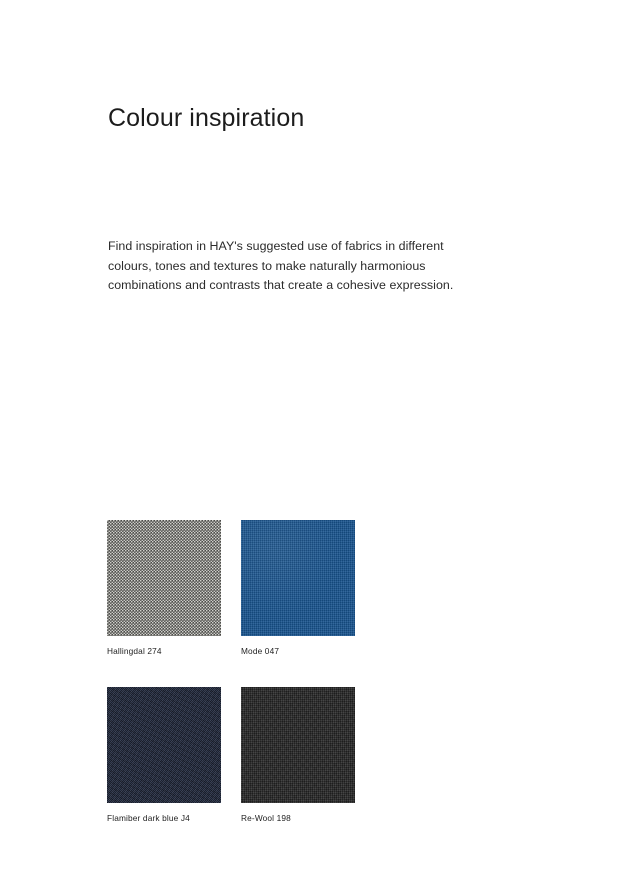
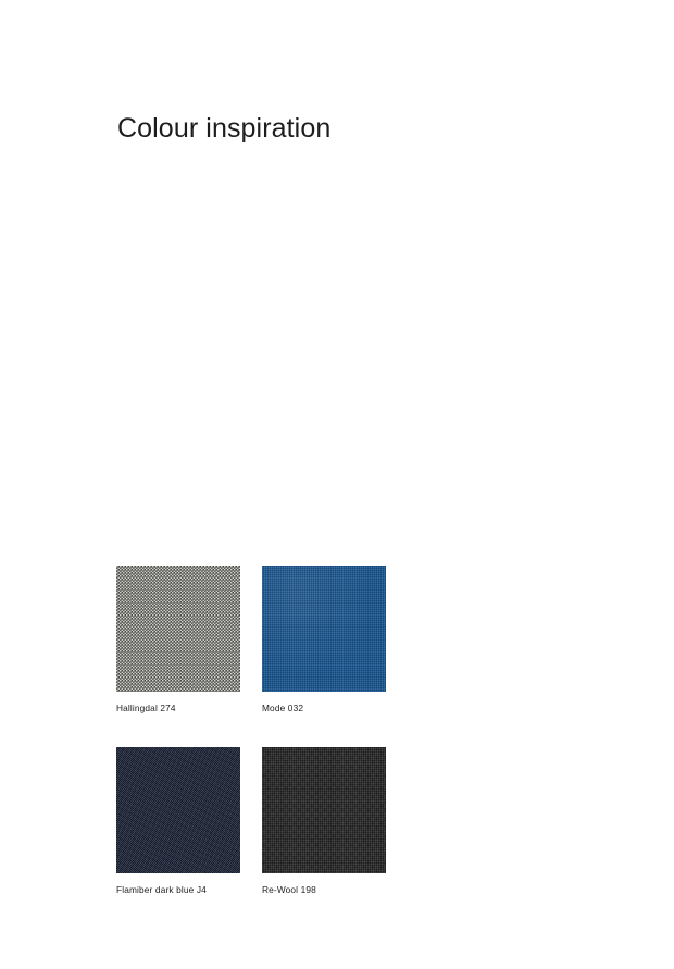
  Colour inspiration
- Find inspiration in HAY's suggested use of fabrics in different colours, tones and textures to make naturally harmonious combinations and contrasts that create a cohesive expression.
  Hallingdal 274
- Mode 047
+ Mode 032
  Flamiber dark blue J4
  Re-Wool 198
